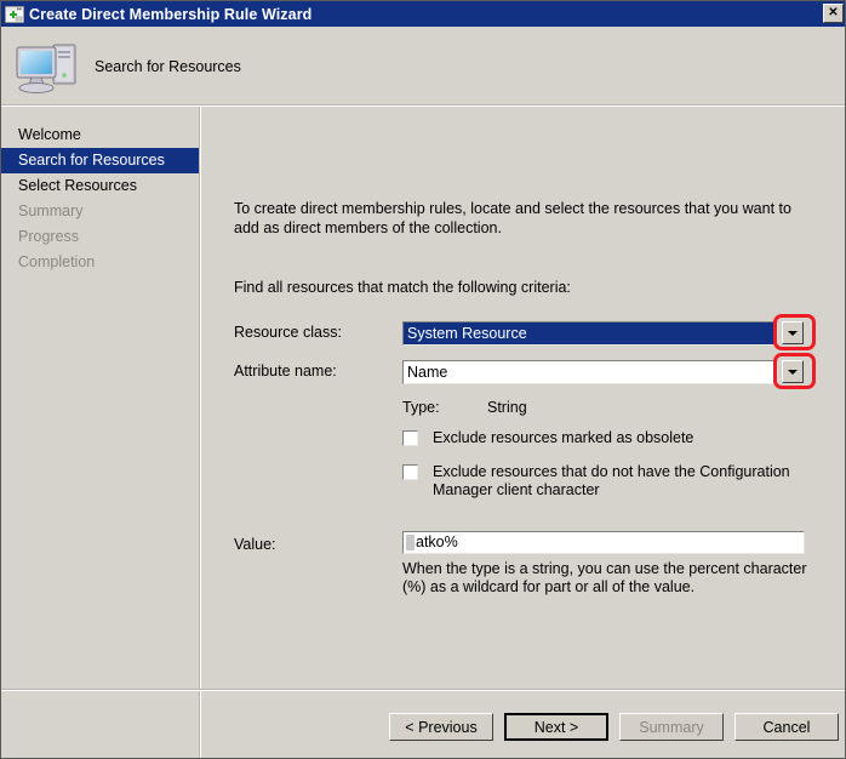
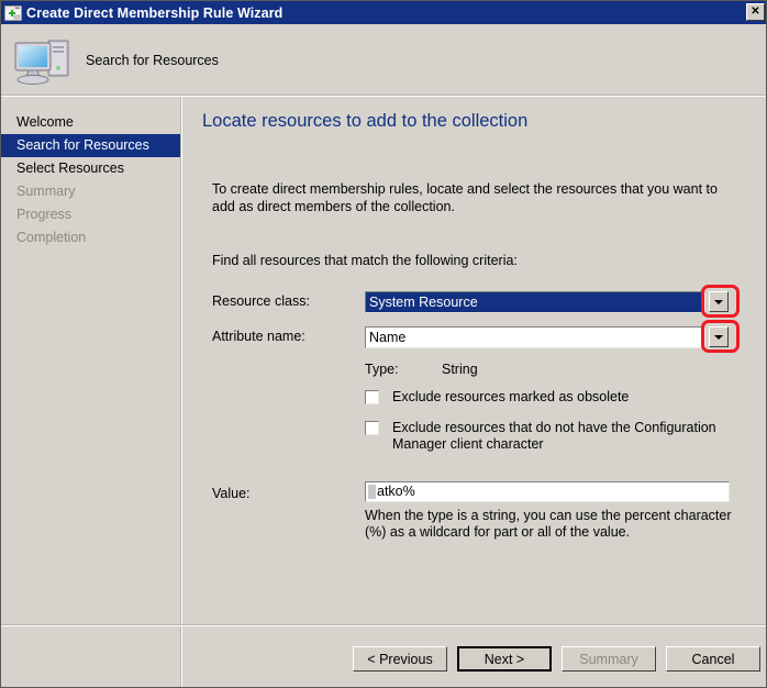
  Create Direct Membership Rule Wizard
  ✕
  Search for Resources
  Welcome
  Search for Resources
  Select Resources
  Summary
  Progress
  Completion
+ Locate resources to add to the collection
  To create direct membership rules, locate and select the resources that you want to add as direct members of the collection.
  Find all resources that match the following criteria:
  Resource class:
  System Resource
  Attribute name:
  Name
  Type:
  String
  Exclude resources marked as obsolete
  Exclude resources that do not have the Configuration Manager client character
  Value:
  atko%
  When the type is a string, you can use the percent character (%) as a wildcard for part or all of the value.
  < Previous
  Next >
  Summary
  Cancel
